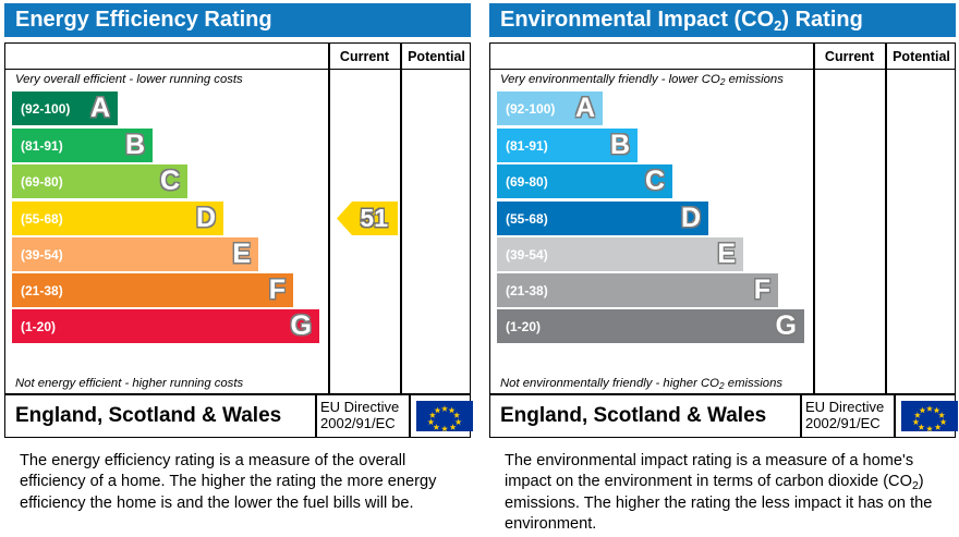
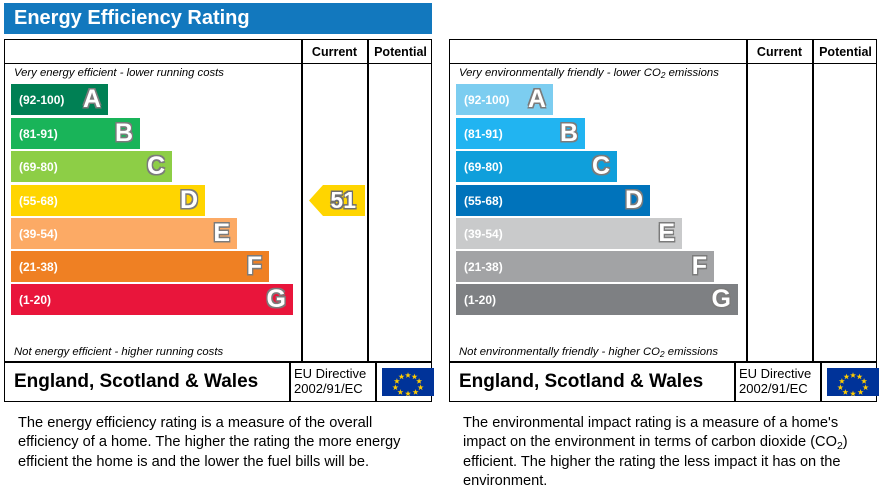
  Energy Efficiency Rating
  Current
  Potential
- Very overall efficient - lower running costs
+ Very energy efficient - lower running costs
  (92-100)
  A
  (81-91)
  B
  (69-80)
  C
  (55-68)
  D
  (39-54)
  E
  (21-38)
  F
  (1-20)
  G
  51
  Not energy efficient - higher running costs
  England, Scotland & Wales
  EU Directive
  2002/91/EC
- The energy efficiency rating is a measure of the overall efficiency of a home. The higher the rating the more energy efficiency the home is and the lower the fuel bills will be.
+ The energy efficiency rating is a measure of the overall efficiency of a home. The higher the rating the more energy efficient the home is and the lower the fuel bills will be.
- Environmental Impact (CO2) Rating
  Current
  Potential
  Very environmentally friendly - lower CO2 emissions
  (92-100)
  A
  (81-91)
  B
  (69-80)
  C
  (55-68)
  D
  (39-54)
  E
  (21-38)
  F
  (1-20)
  G
  Not environmentally friendly - higher CO2 emissions
  England, Scotland & Wales
  EU Directive
  2002/91/EC
- The environmental impact rating is a measure of a home's impact on the environment in terms of carbon dioxide (CO2) emissions. The higher the rating the less impact it has on the environment.
+ The environmental impact rating is a measure of a home's impact on the environment in terms of carbon dioxide (CO2) efficient. The higher the rating the less impact it has on the environment.
